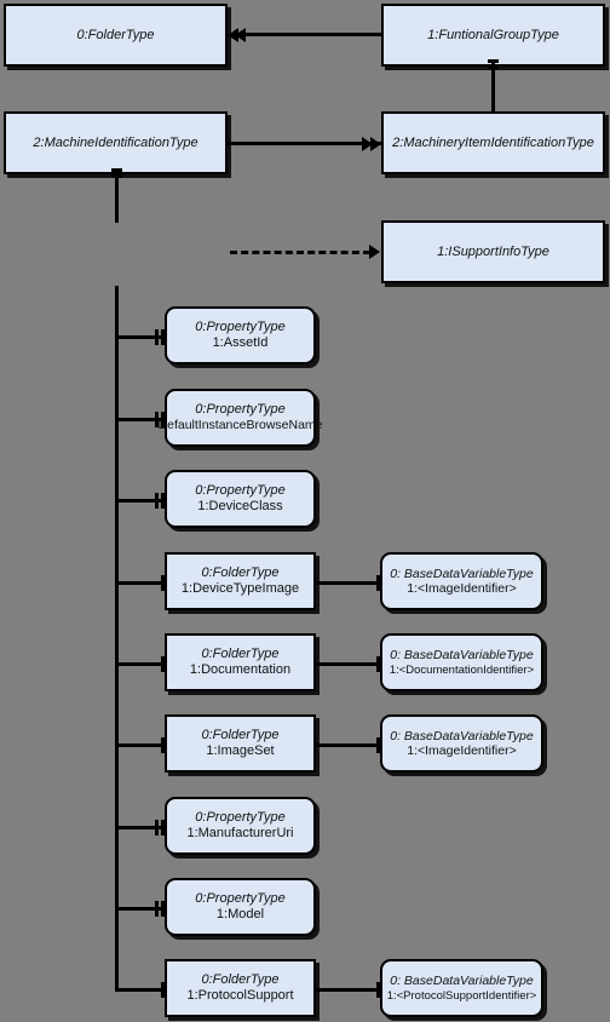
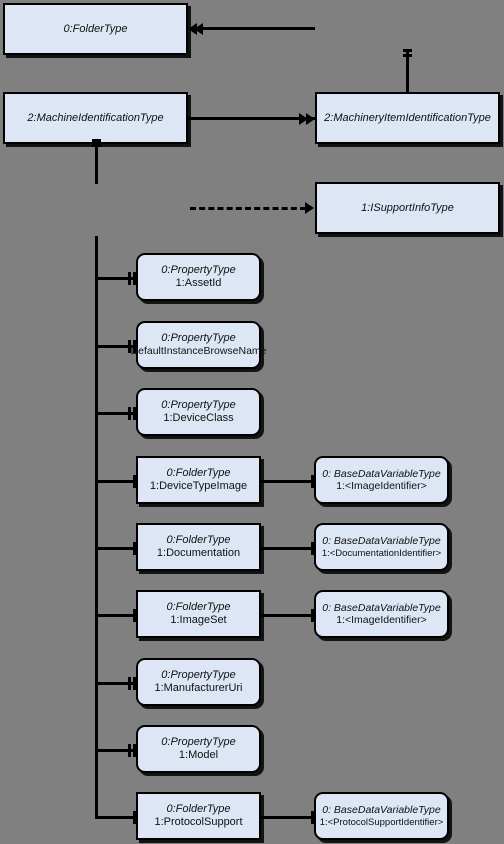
  0:FolderType
- 1:FuntionalGroupType
  2:MachineIdentificationType
  2:MachineryItemIdentificationType
  1:ISupportInfoType
  0:PropertyType
  1:AssetId
  0:PropertyType
  efaultInstanceBrowseName
  0:PropertyType
  1:DeviceClass
  0:FolderType
  1:DeviceTypeImage
  0: BaseDataVariableType
  1:<ImageIdentifier>
  0:FolderType
  1:Documentation
  0: BaseDataVariableType
  1:<DocumentationIdentifier>
  0:FolderType
  1:ImageSet
  0: BaseDataVariableType
  1:<ImageIdentifier>
  0:PropertyType
  1:ManufacturerUri
  0:PropertyType
  1:Model
  0:FolderType
  1:ProtocolSupport
  0: BaseDataVariableType
  1:<ProtocolSupportIdentifier>
